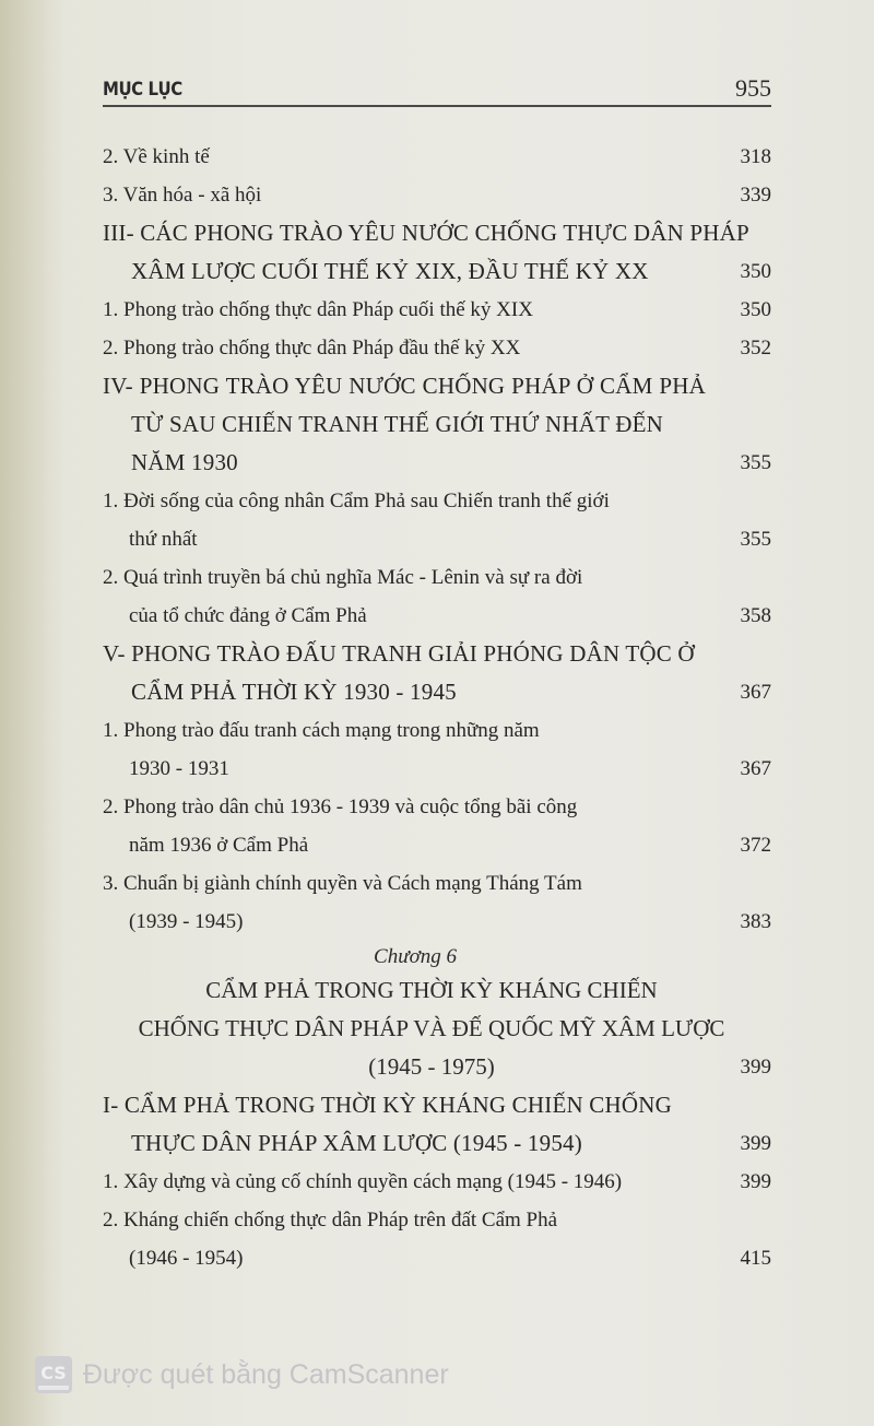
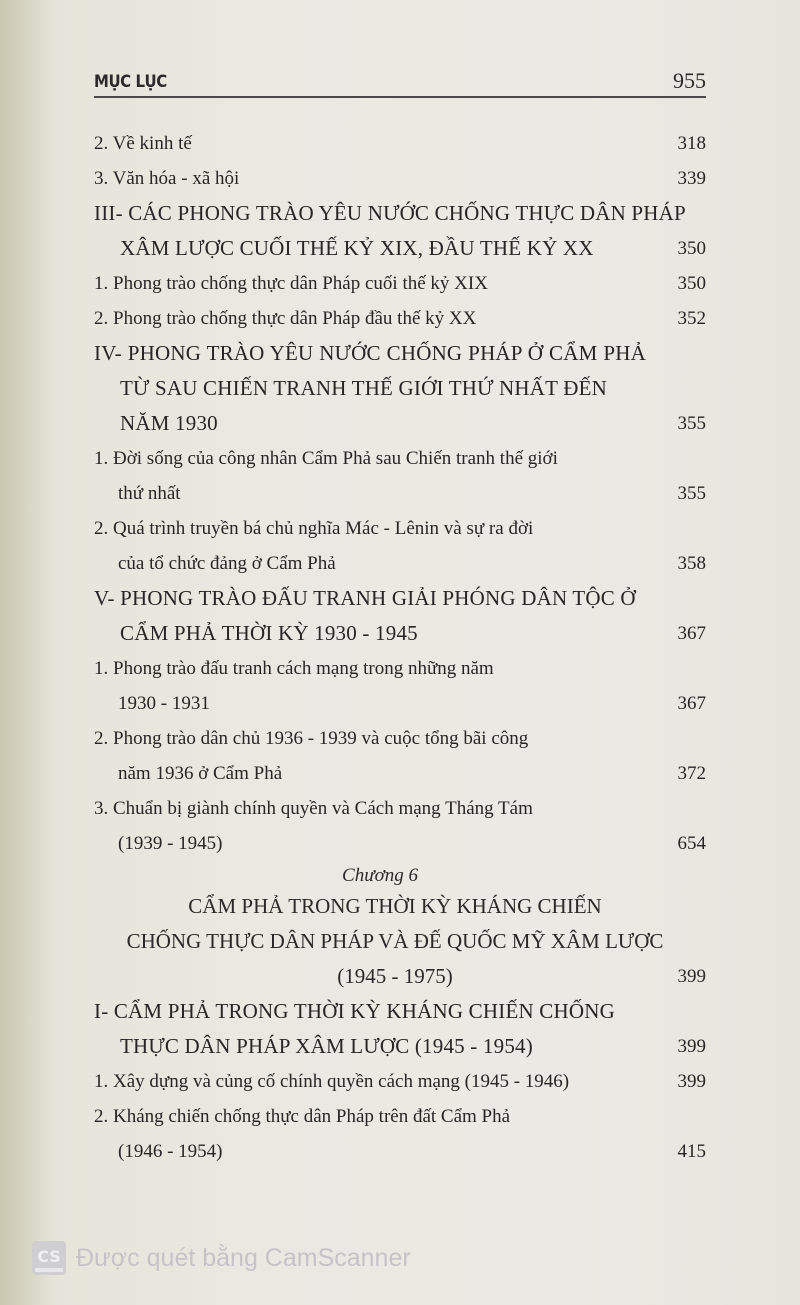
  MỤC LỤC
  955
  2. Về kinh tế
  318
  3. Văn hóa - xã hội
  339
  III- CÁC PHONG TRÀO YÊU NƯỚC CHỐNG THỰC DÂN PHÁP
  XÂM LƯỢC CUỐI THẾ KỶ XIX, ĐẦU THẾ KỶ XX
  350
  1. Phong trào chống thực dân Pháp cuối thế kỷ XIX
  350
  2. Phong trào chống thực dân Pháp đầu thế kỷ XX
  352
  IV- PHONG TRÀO YÊU NƯỚC CHỐNG PHÁP Ở CẨM PHẢ
  TỪ SAU CHIẾN TRANH THẾ GIỚI THỨ NHẤT ĐẾN
  NĂM 1930
  355
  1. Đời sống của công nhân Cẩm Phả sau Chiến tranh thế giới
  thứ nhất
  355
  2. Quá trình truyền bá chủ nghĩa Mác - Lênin và sự ra đời
  của tổ chức đảng ở Cẩm Phả
  358
  V- PHONG TRÀO ĐẤU TRANH GIẢI PHÓNG DÂN TỘC Ở
  CẨM PHẢ THỜI KỲ 1930 - 1945
  367
  1. Phong trào đấu tranh cách mạng trong những năm
  1930 - 1931
  367
  2. Phong trào dân chủ 1936 - 1939 và cuộc tổng bãi công
  năm 1936 ở Cẩm Phả
  372
  3. Chuẩn bị giành chính quyền và Cách mạng Tháng Tám
  (1939 - 1945)
- 383
+ 654
  Chương 6
  CẨM PHẢ TRONG THỜI KỲ KHÁNG CHIẾN
  CHỐNG THỰC DÂN PHÁP VÀ ĐẾ QUỐC MỸ XÂM LƯỢC
  (1945 - 1975)
  399
  I- CẨM PHẢ TRONG THỜI KỲ KHÁNG CHIẾN CHỐNG
  THỰC DÂN PHÁP XÂM LƯỢC (1945 - 1954)
  399
  1. Xây dựng và củng cố chính quyền cách mạng (1945 - 1946)
  399
  2. Kháng chiến chống thực dân Pháp trên đất Cẩm Phả
  (1946 - 1954)
  415
  CS
  Được quét bằng CamScanner
